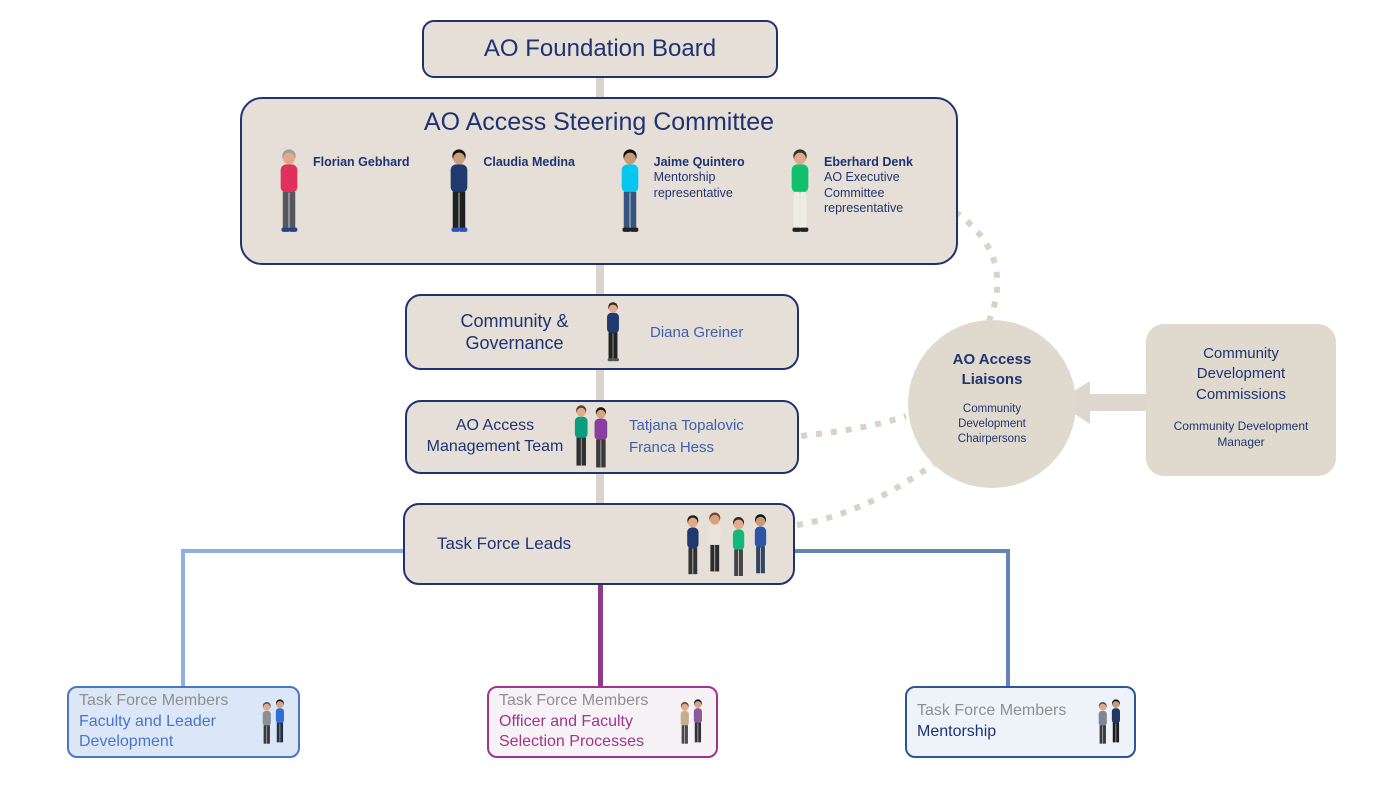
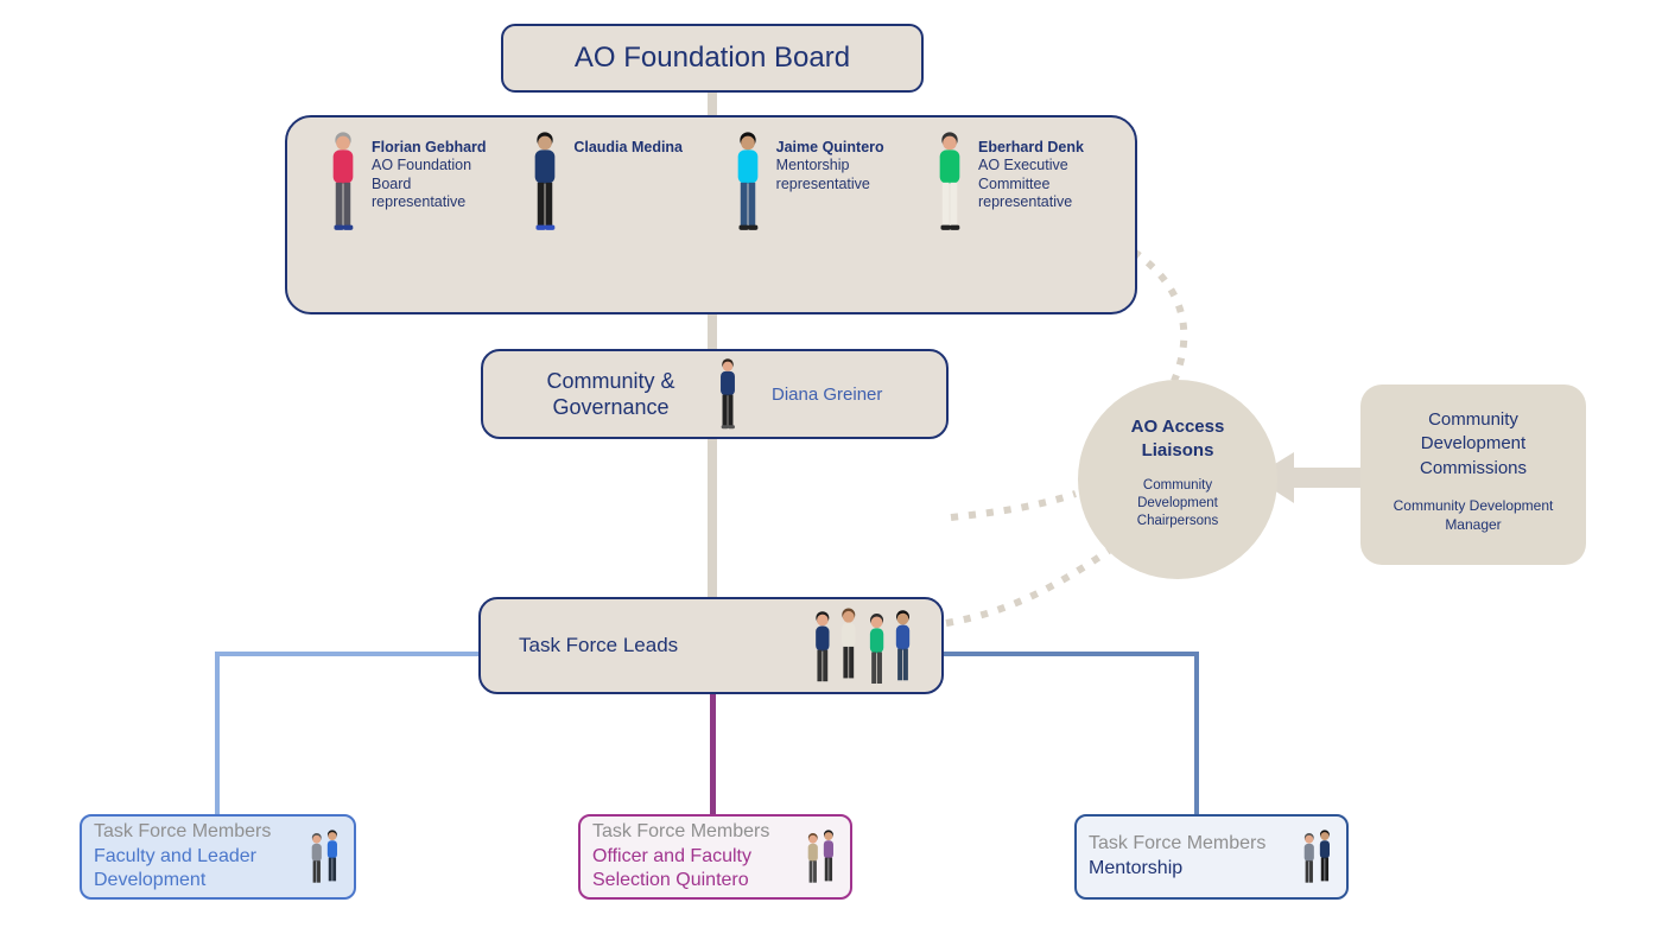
  AO Foundation Board
- AO Access Steering Committee
  Florian Gebhard
+ AO Foundation Board representative
  Claudia Medina
  Jaime Quintero
  Mentorship representative
  Eberhard Denk
  AO Executive Committee representative
  Community & Governance
  Diana Greiner
- AO Access Management Team
- Tatjana Topalovic
- Franca Hess
  Task Force Leads
  AO Access Liaisons
  Community Development Chairpersons
  Community Development Commissions
  Community Development Manager
  Task Force Members
  Faculty and Leader Development
  Task Force Members
- Officer and Faculty Selection Processes
+ Officer and Faculty Selection Quintero
  Task Force Members
  Mentorship
